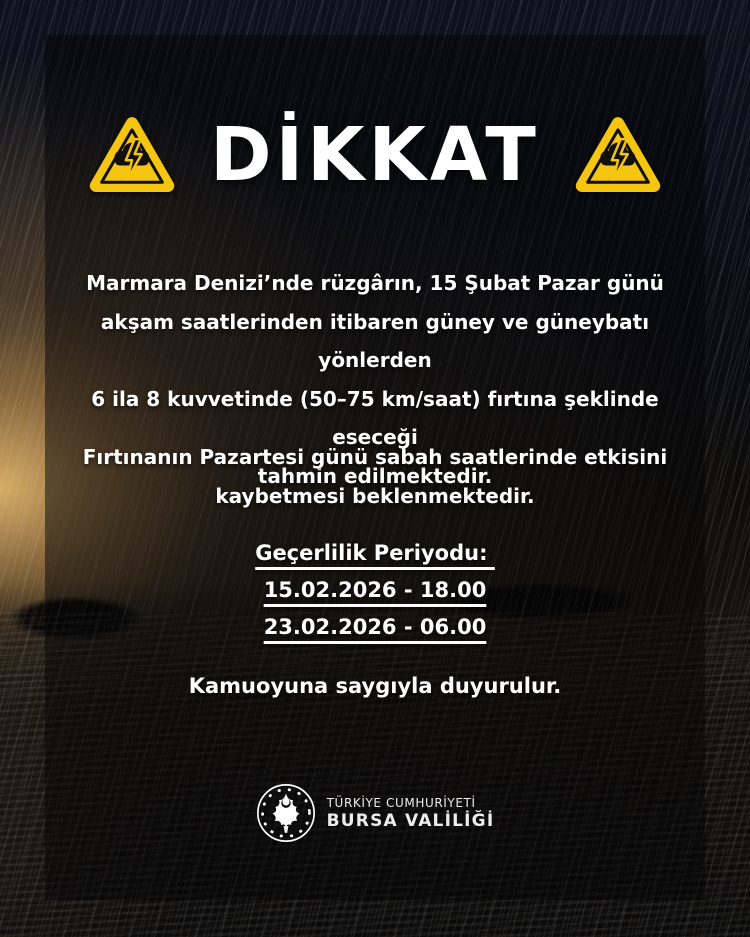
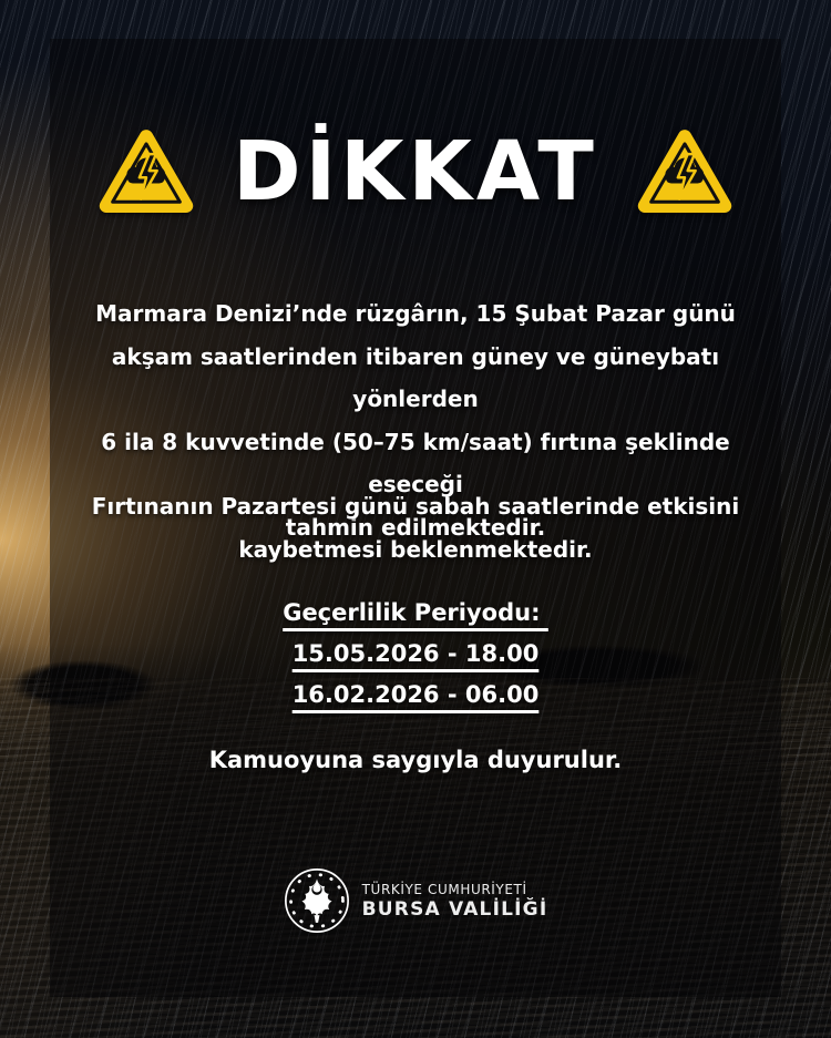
  DİKKAT
  Marmara Denizi’nde rüzgârın, 15 Şubat Pazar günü
  akşam saatlerinden itibaren güney ve güneybatı yönlerden
  6 ila 8 kuvvetinde (50–75 km/saat) fırtına şeklinde eseceği
  tahmin edilmektedir.
  Fırtınanın Pazartesi günü sabah saatlerinde etkisini
  kaybetmesi beklenmektedir.
  Geçerlilik Periyodu:
- 15.02.2026 - 18.00
+ 15.05.2026 - 18.00
- 23.02.2026 - 06.00
+ 16.02.2026 - 06.00
  Kamuoyuna saygıyla duyurulur.
  TÜRKİYE CUMHURİYETİ
  BURSA VALİLİĞİ
